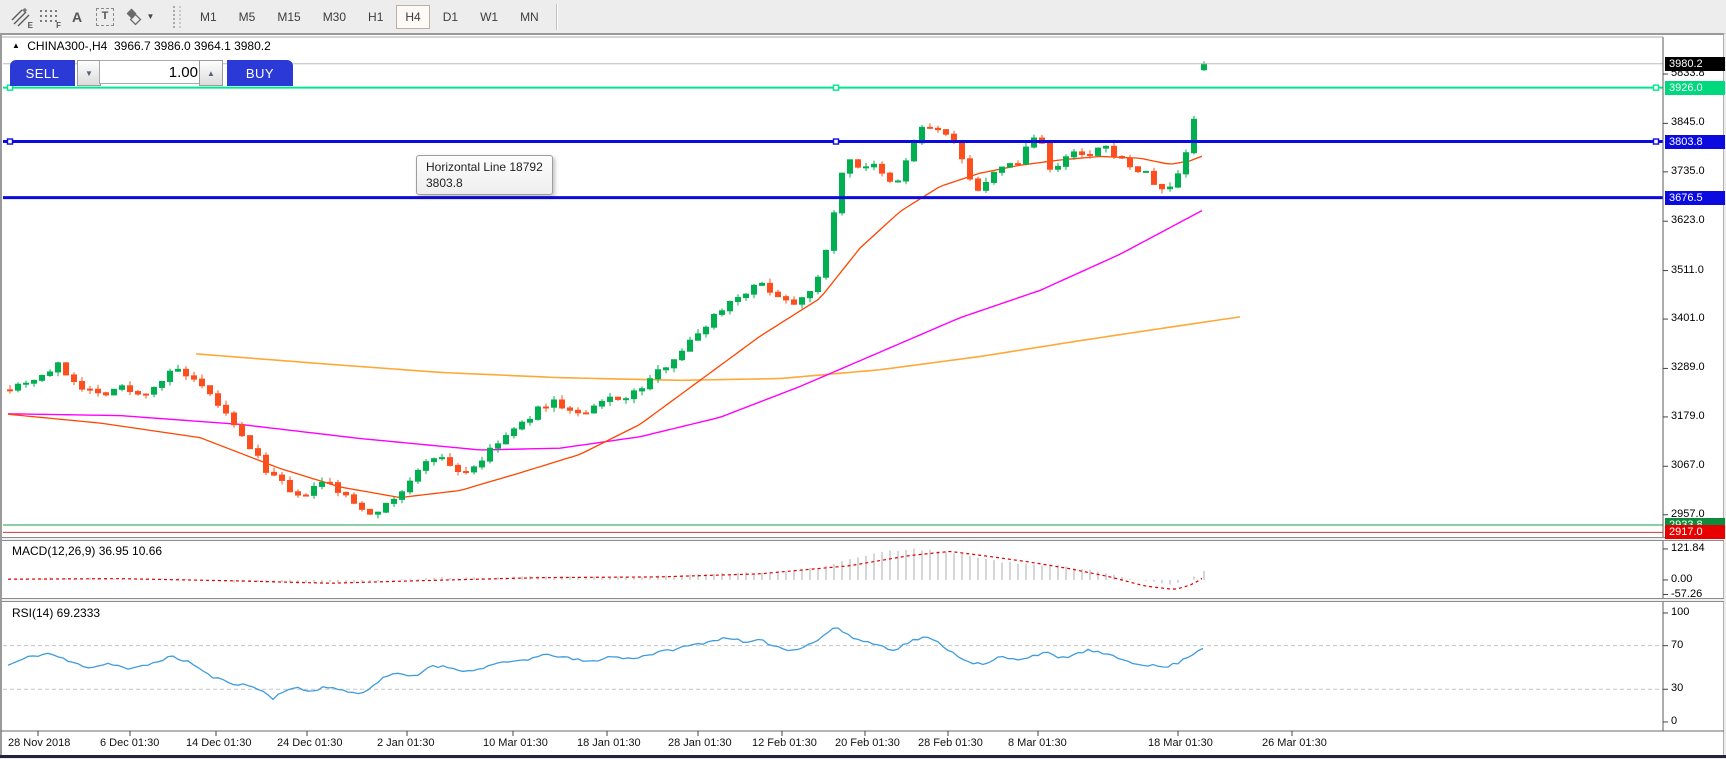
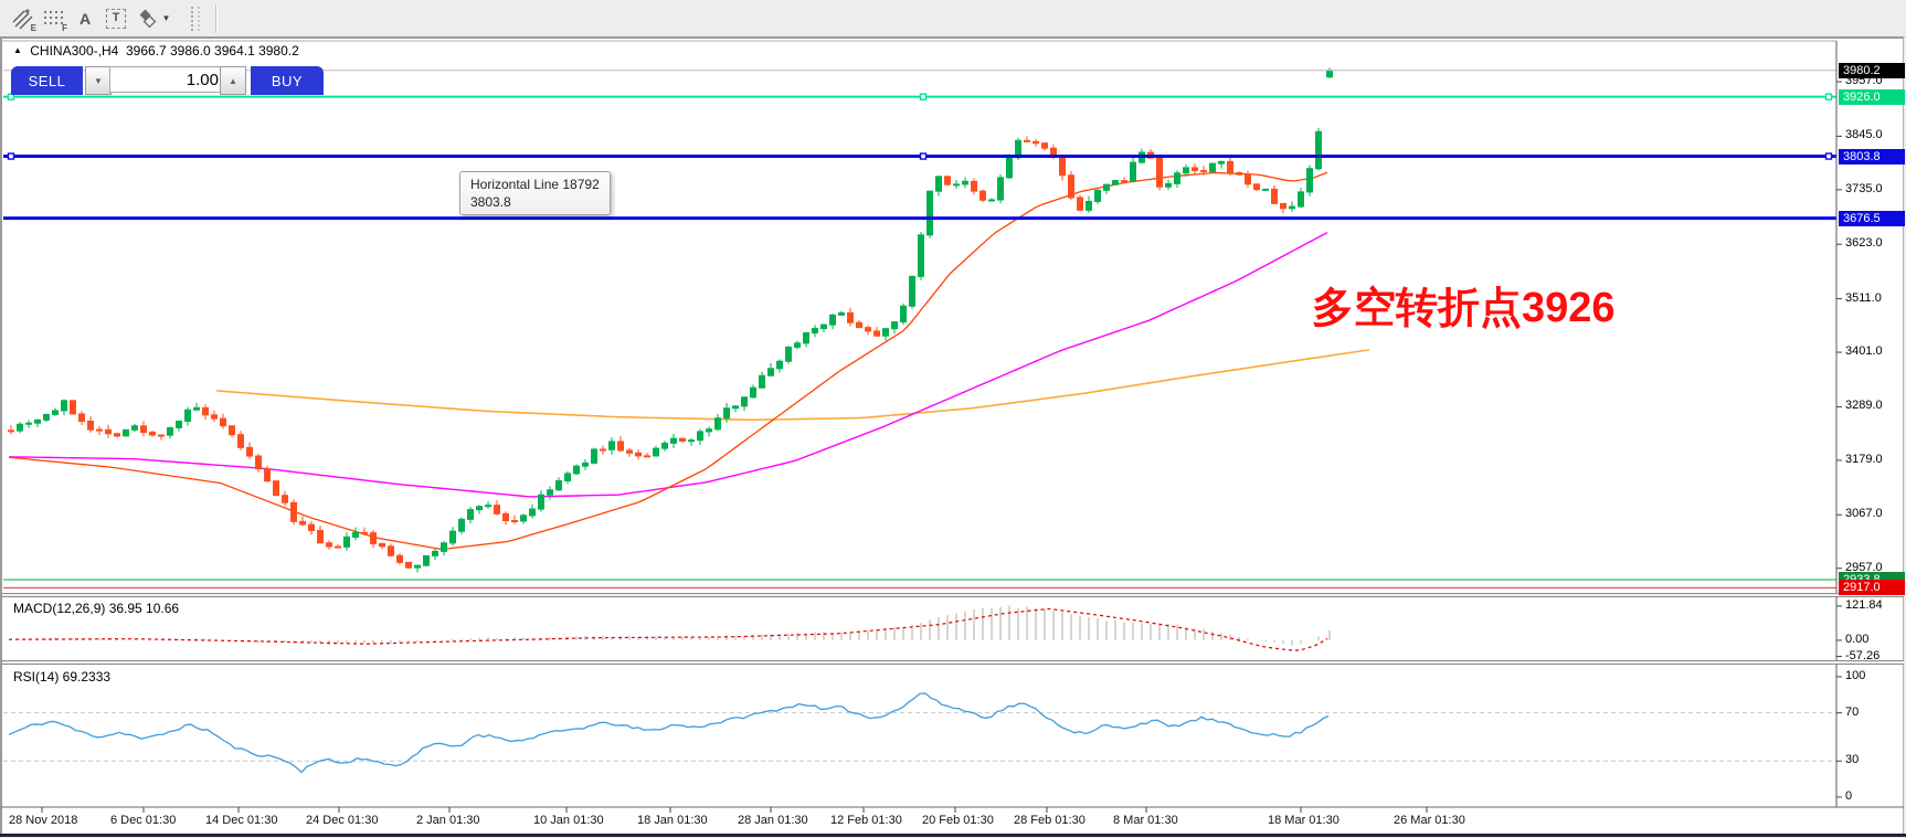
  E
  F
  A
  T
  ▼
- M1
- M5
- M15
- M30
- H1
- H4
- D1
- W1
- MN
  ▲ CHINA300-,H4 3966.7 3986.0 3964.1 3980.2
  MACD(12,26,9) 36.95 10.66
  RSI(14) 69.2333
- 5833.8
+ 3957.0
  3845.0
  3735.0
  3623.0
  3511.0
  3401.0
  3289.0
  3179.0
  3067.0
  2957.0
  3980.2
  3926.0
  3803.8
  3676.5
  2917.0
  121.84
  0.00
  -57.26
  100
  70
  30
  0
  28 Nov 2018
  6 Dec 01:30
  14 Dec 01:30
  24 Dec 01:30
  2 Jan 01:30
- 10 Mar 01:30
+ 10 Jan 01:30
  18 Jan 01:30
  28 Jan 01:30
  12 Feb 01:30
  20 Feb 01:30
  28 Feb 01:30
  8 Mar 01:30
  18 Mar 01:30
  26 Mar 01:30
  SELL
  ▼
  1.00
  ▲
  BUY
  Horizontal Line 18792
  3803.8
+ 多空转折点3926
